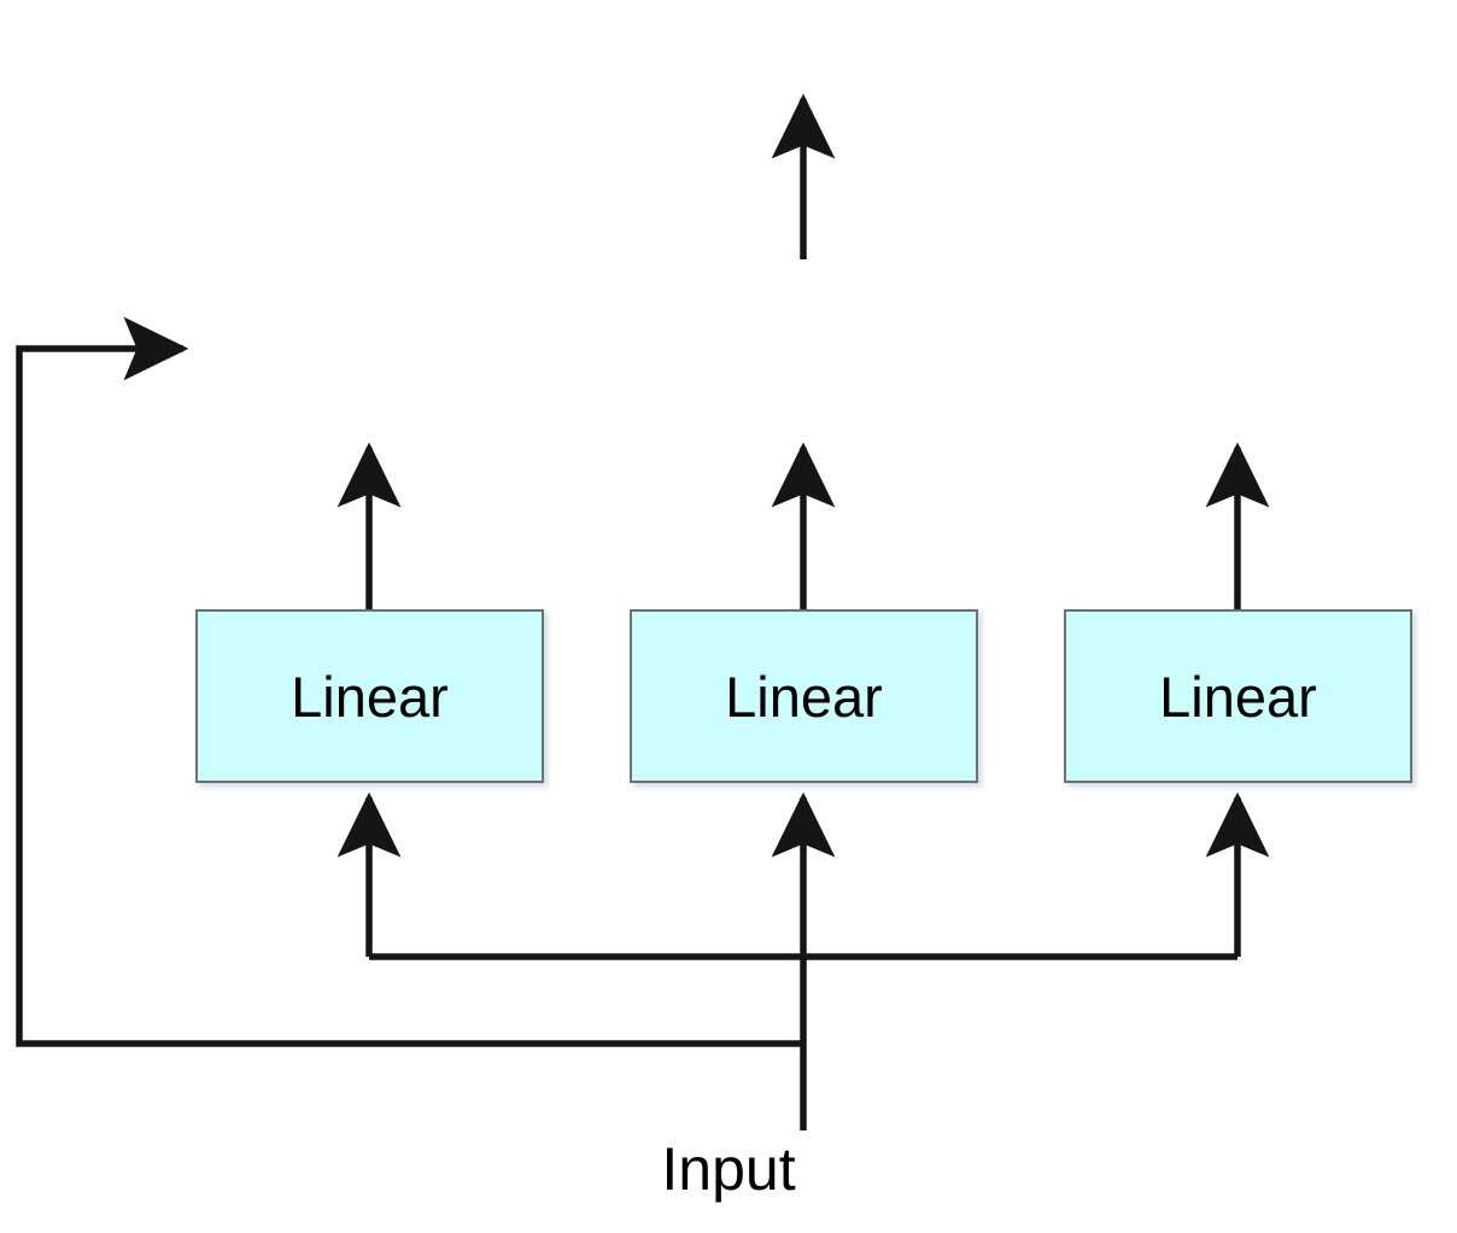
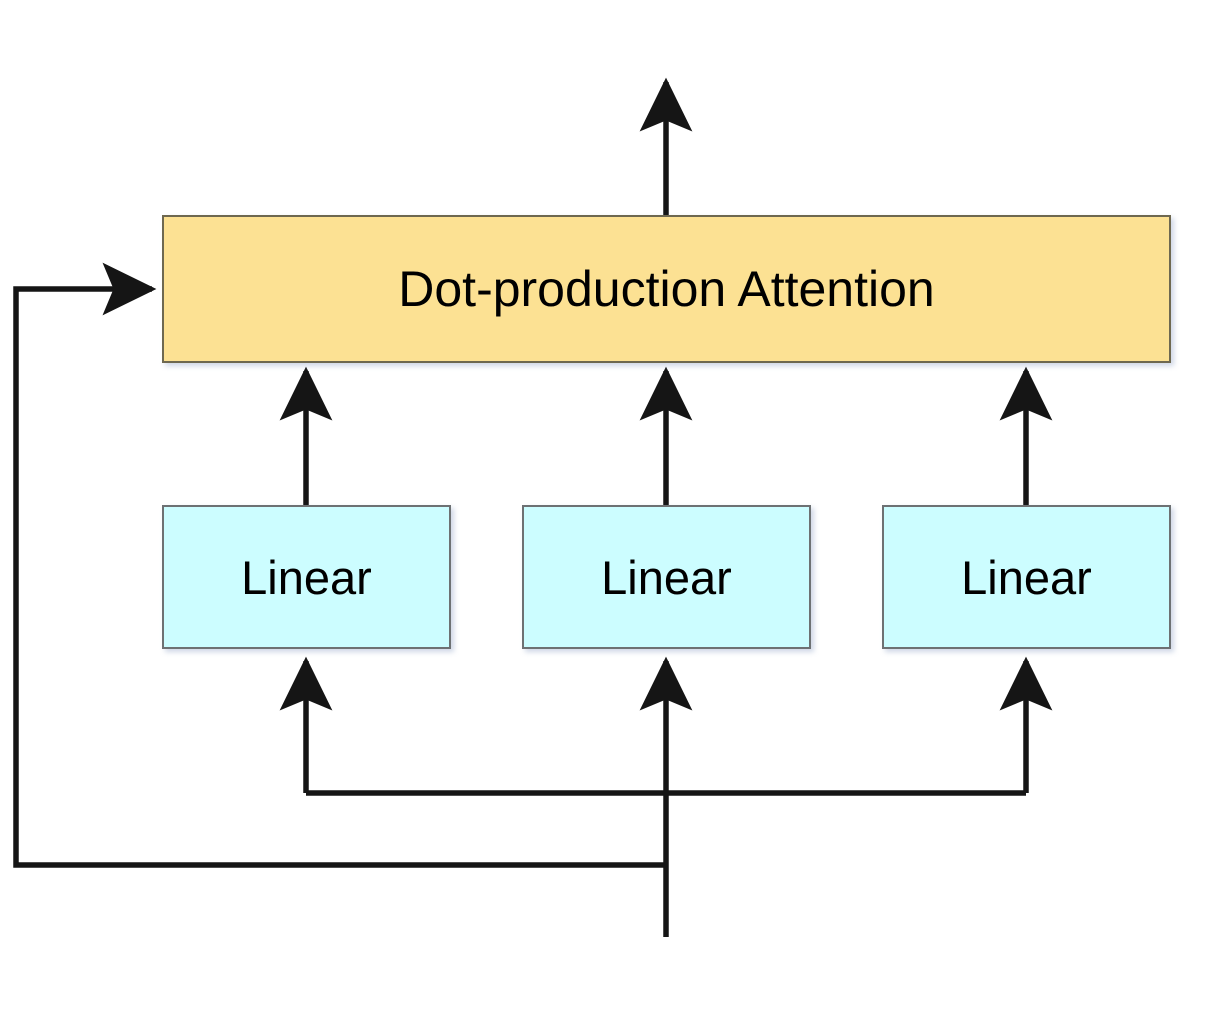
+ Dot-production Attention
  Linear
  Linear
  Linear
- Input
